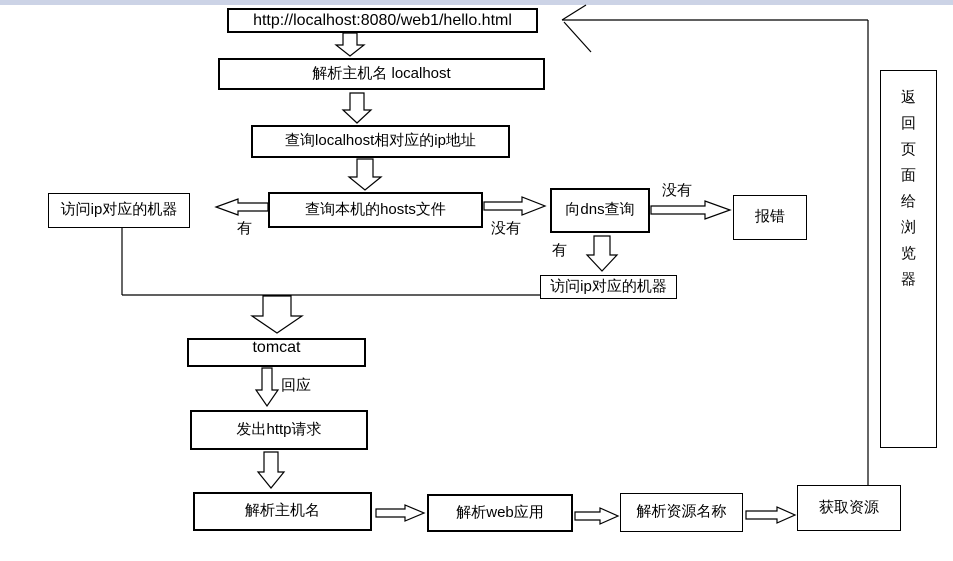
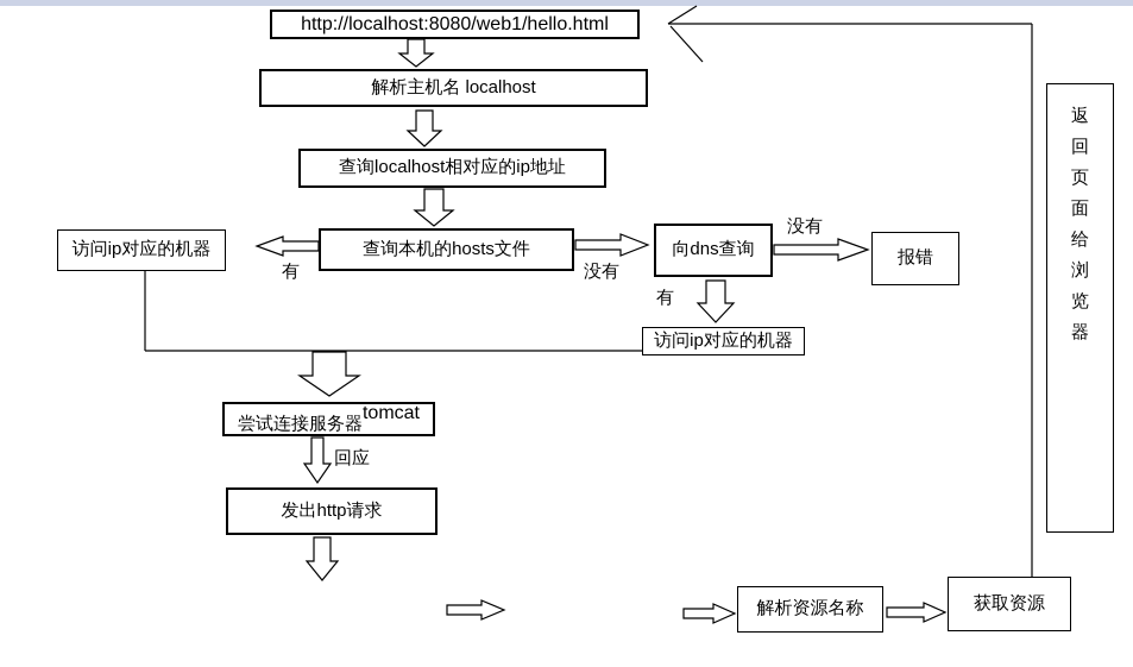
  http://localhost:8080/web1/hello.html
  解析主机名 localhost
  查询localhost相对应的ip地址
  查询本机的hosts文件
  访问ip对应的机器
  向dns查询
  报错
  访问ip对应的机器
+ 尝试连接服务器
  tomcat
  发出http请求
- 解析主机名
- 解析web应用
  解析资源名称
  获取资源
  返回页面给浏览器
  有
  没有
  没有
  有
  回应
